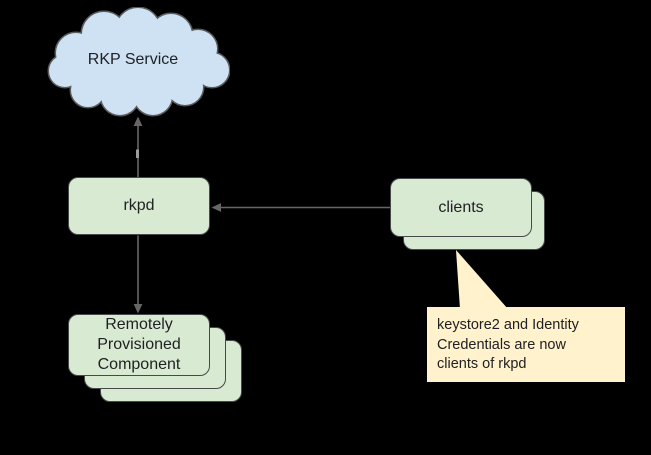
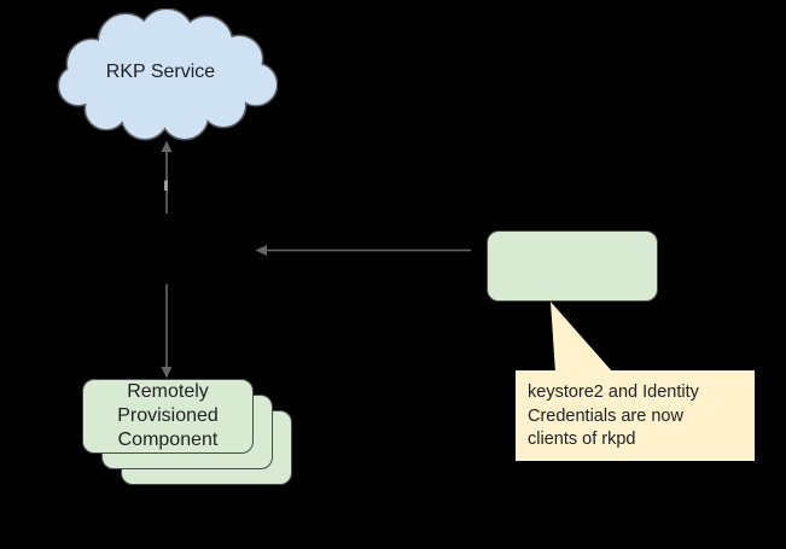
  RKP Service
- rkpd
- clients
  Remotely
  Provisioned
  Component
  keystore2 and Identity
  Credentials are now
  clients of rkpd
